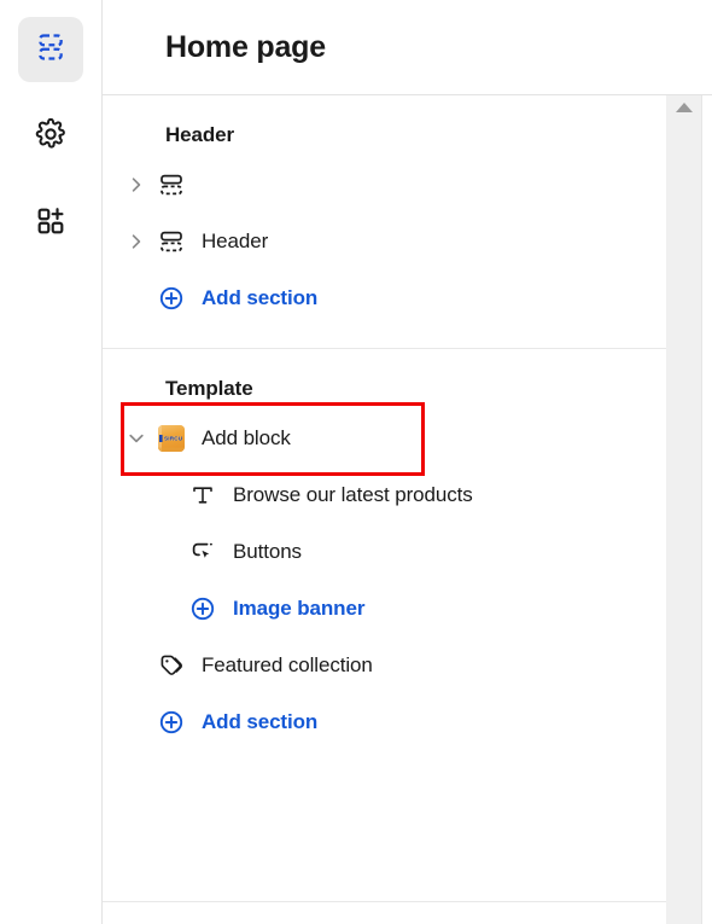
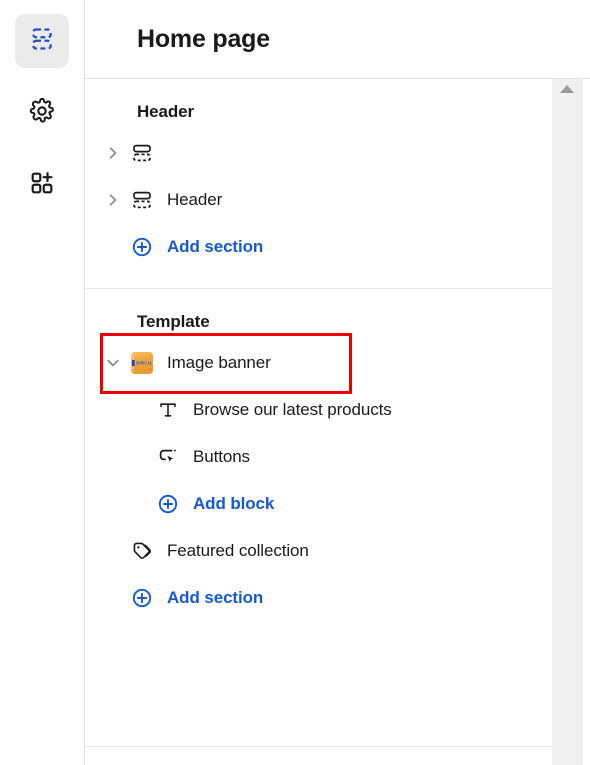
  Home page
  Header
  Header
  Add section
  Template
- Add block
+ Image banner
  Browse our latest products
  Buttons
- Image banner
+ Add block
  Featured collection
  Add section
